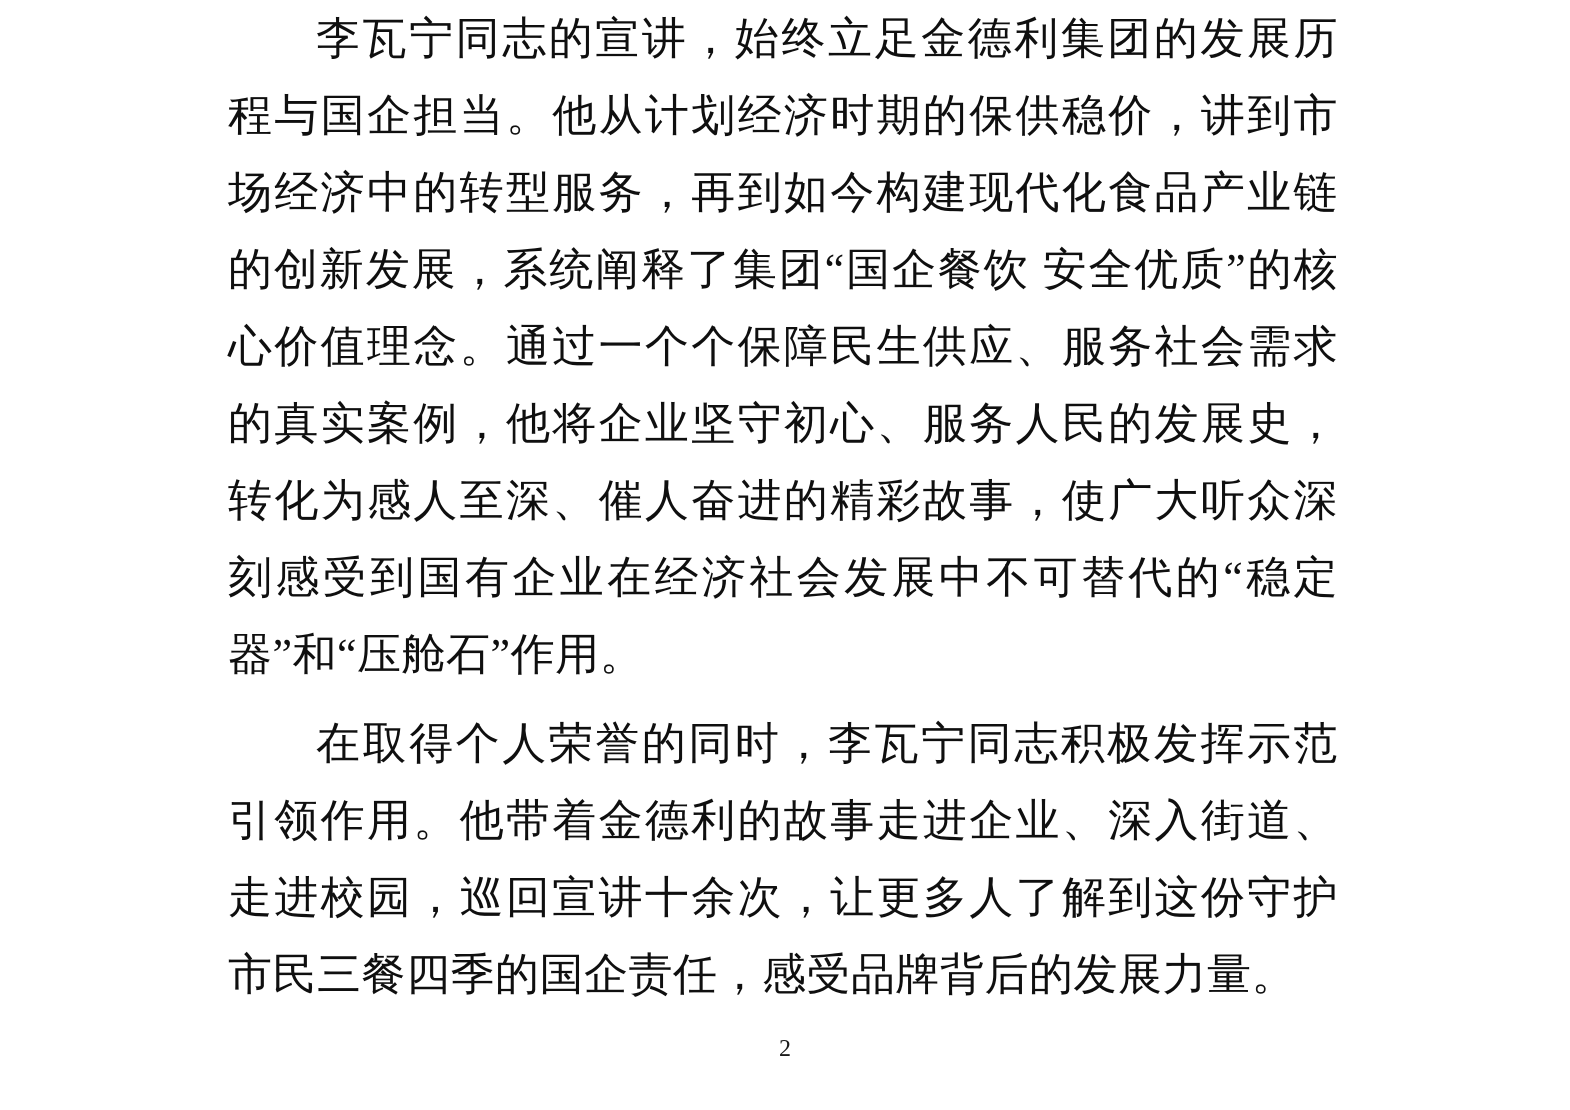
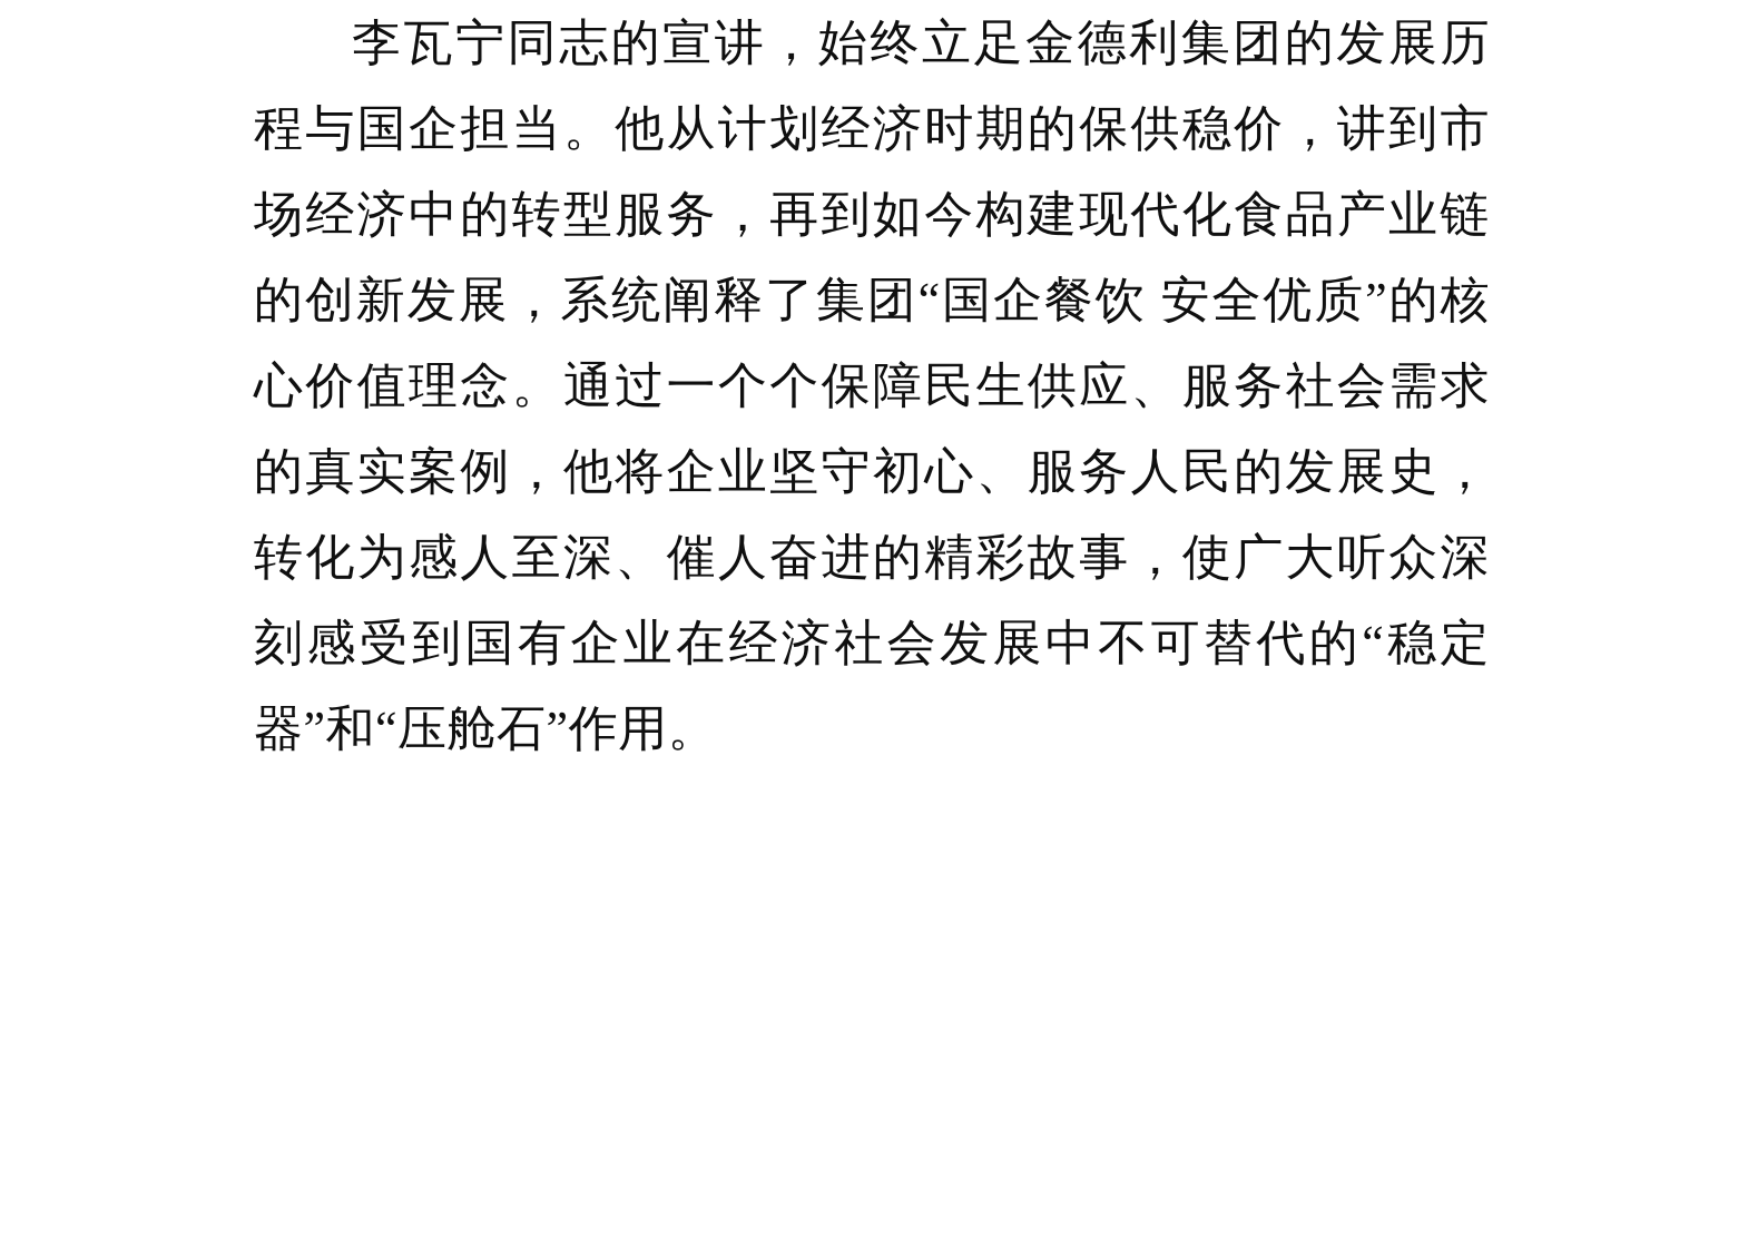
  李瓦宁同志的宣讲，始终立足金德利集团的发展历程与国企担当。他从计划经济时期的保供稳价，讲到市场经济中的转型服务，再到如今构建现代化食品产业链的创新发展，系统阐释了集团“国企餐饮 安全优质”的核心价值理念。通过一个个保障民生供应、服务社会需求的真实案例，他将企业坚守初心、服务人民的发展史，转化为感人至深、催人奋进的精彩故事，使广大听众深刻感受到国有企业在经济社会发展中不可替代的“稳定器”和“压舱石”作用。
- 在取得个人荣誉的同时，李瓦宁同志积极发挥示范引领作用。他带着金德利的故事走进企业、深入街道、走进校园，巡回宣讲十余次，让更多人了解到这份守护市民三餐四季的国企责任，感受品牌背后的发展力量。
- 2
